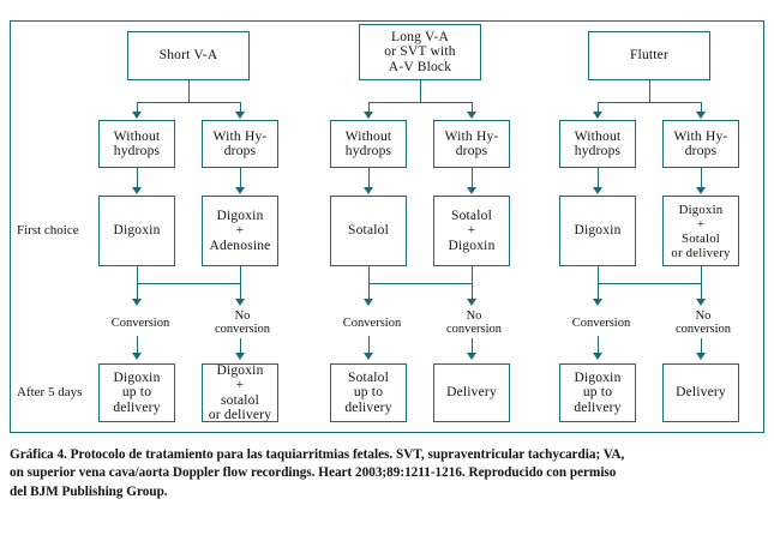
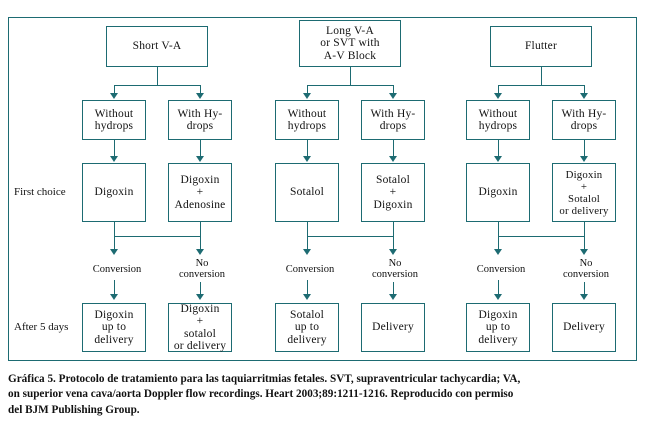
  First choice
  After 5 days
  Short V-A
  Without
  hydrops
  With Hy-
  drops
  Digoxin
  Digoxin
  +
  Adenosine
  Conversion
  No
  conversion
  Digoxin
  up to
  delivery
  Digoxin
  +
  sotalol
  or delivery
  Long V-A
  or SVT with
  A-V Block
  Without
  hydrops
  With Hy-
  drops
  Sotalol
  Sotalol
  +
  Digoxin
  Conversion
  No
  conversion
  Sotalol
  up to
  delivery
  Delivery
  Flutter
  Without
  hydrops
  With Hy-
  drops
  Digoxin
  Digoxin
  +
  Sotalol
  or delivery
  Conversion
  No
  conversion
  Digoxin
  up to
  delivery
  Delivery
- Gráfica 4. Protocolo de tratamiento para las taquiarritmias fetales. SVT, supraventricular tachycardia; VA,
+ Gráfica 5. Protocolo de tratamiento para las taquiarritmias fetales. SVT, supraventricular tachycardia; VA,
  on superior vena cava/aorta Doppler flow recordings. Heart 2003;89:1211-1216. Reproducido con permiso
  del BJM Publishing Group.
